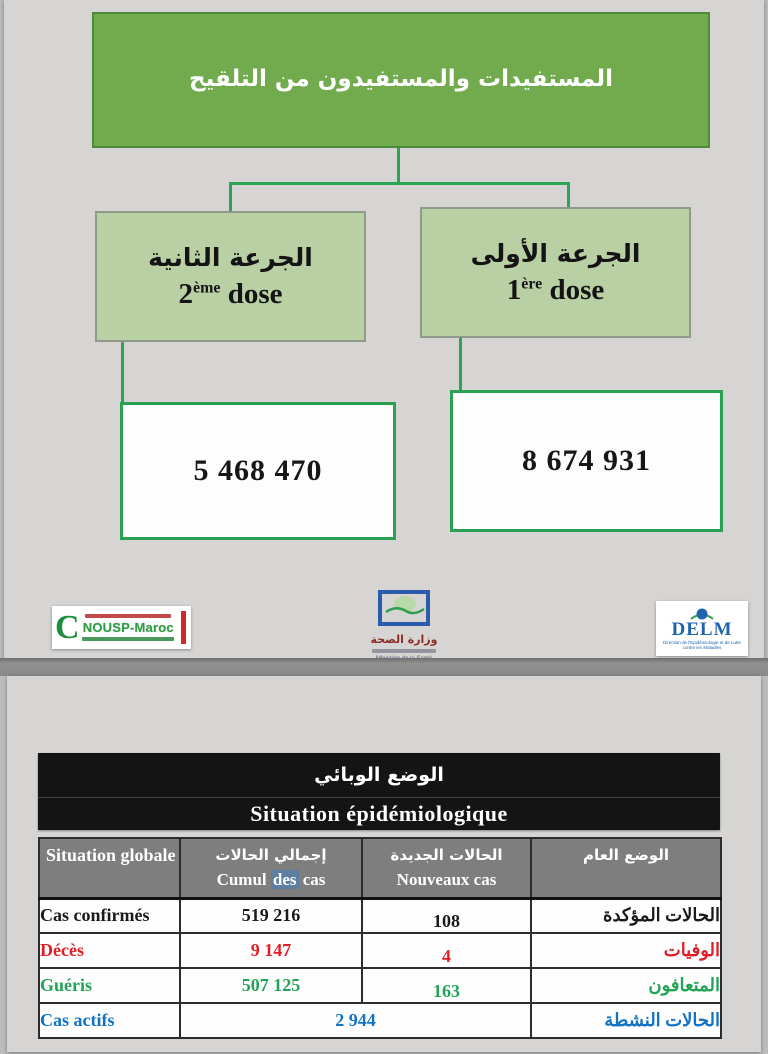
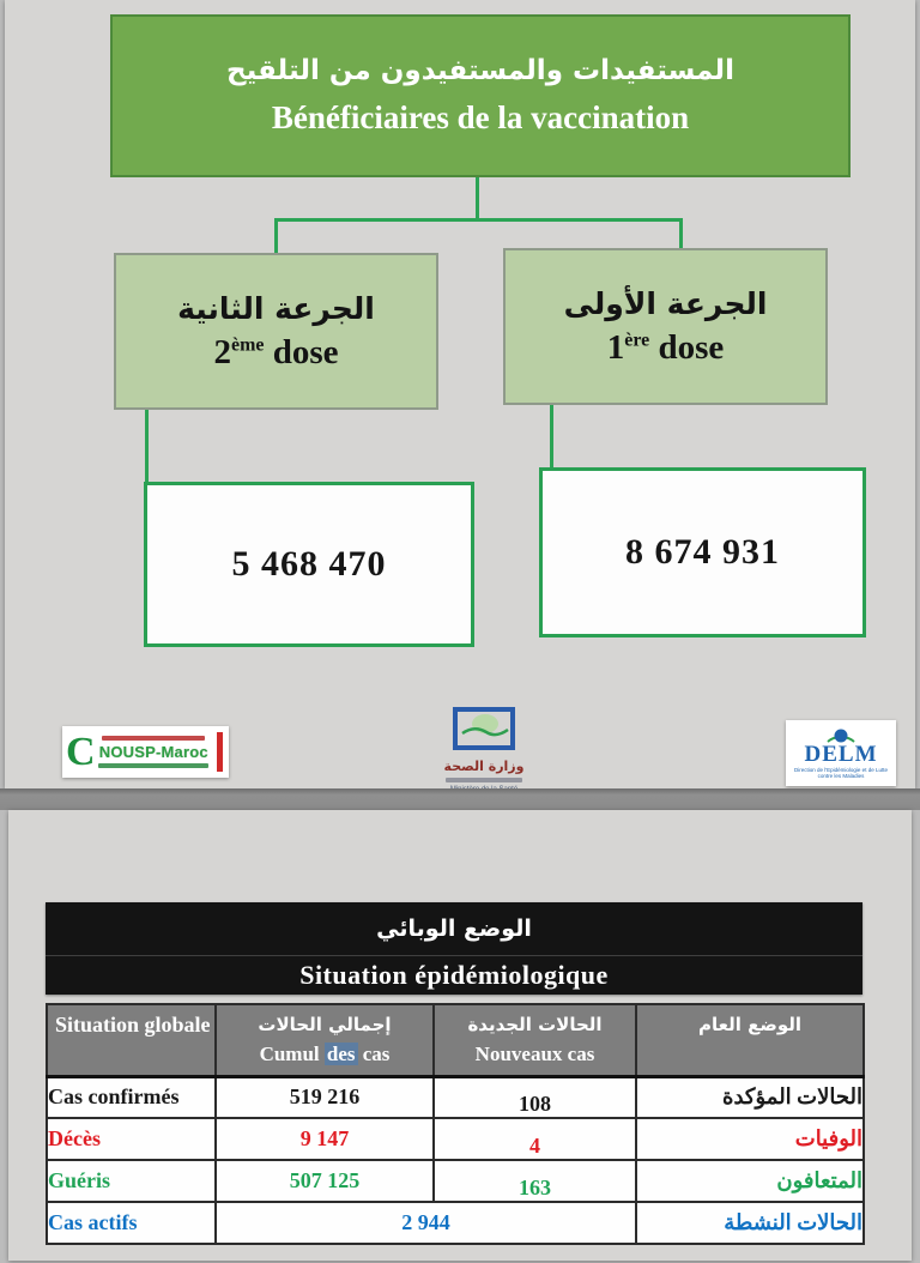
  المستفيدات والمستفيدون من التلقيح
+ Bénéficiaires de la vaccination
  الجرعة الثانية
  2ème dose
  الجرعة الأولى
  1ère dose
  5 468 470
  8 674 931
  C
  NOUSP-Maroc
  وزارة الصحة
  DELM
  الوضع الوبائي
  Situation épidémiologique
  Situation globale	إجمالي الحالات Cumul des cas	الحالات الجديدة Nouveaux cas	الوضع العام
  Cas confirmés	519 216	108	الحالات المؤكدة
  Décès	9 147	4	الوفيات
  Guéris	507 125	163	المتعافون
  Cas actifs	2 944	الحالات النشطة
